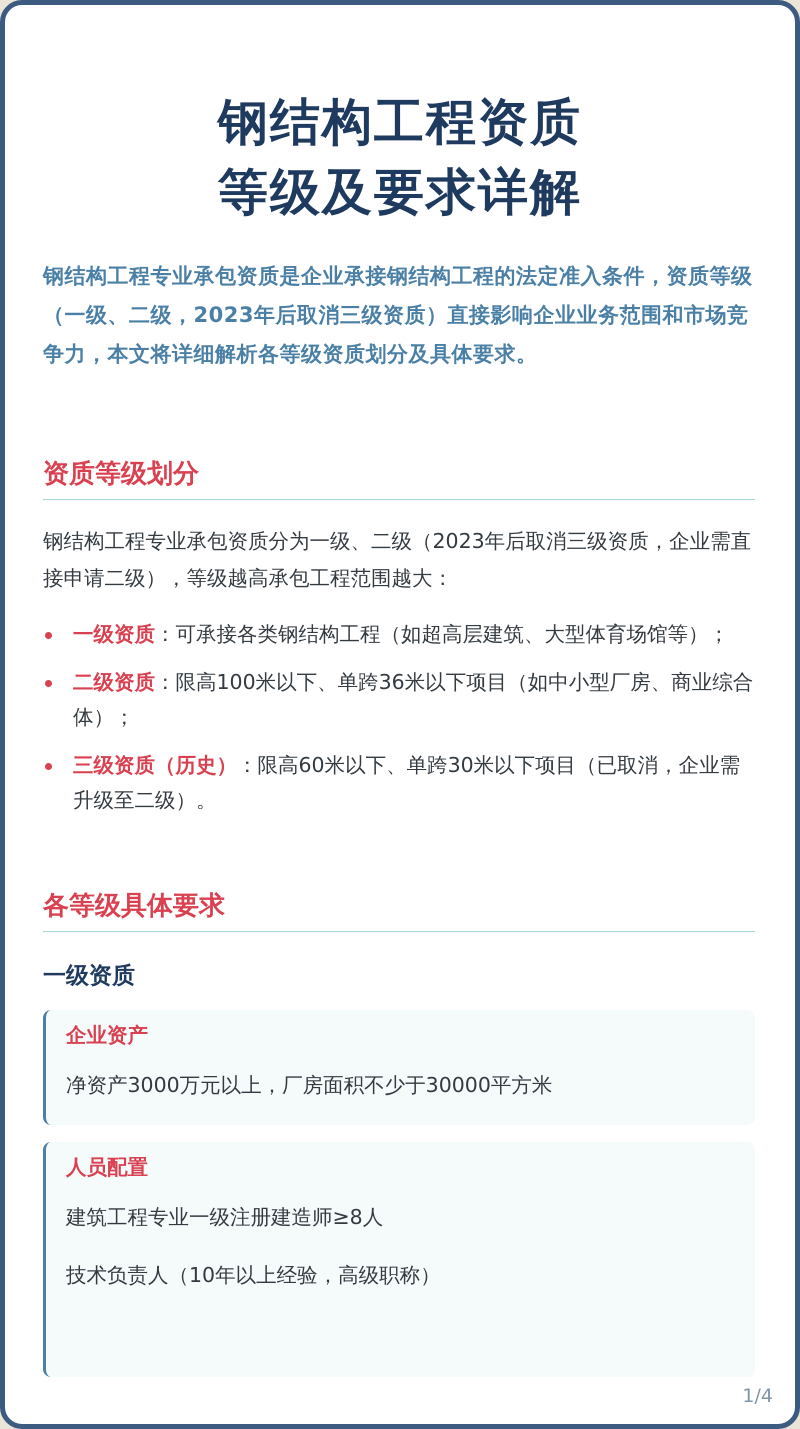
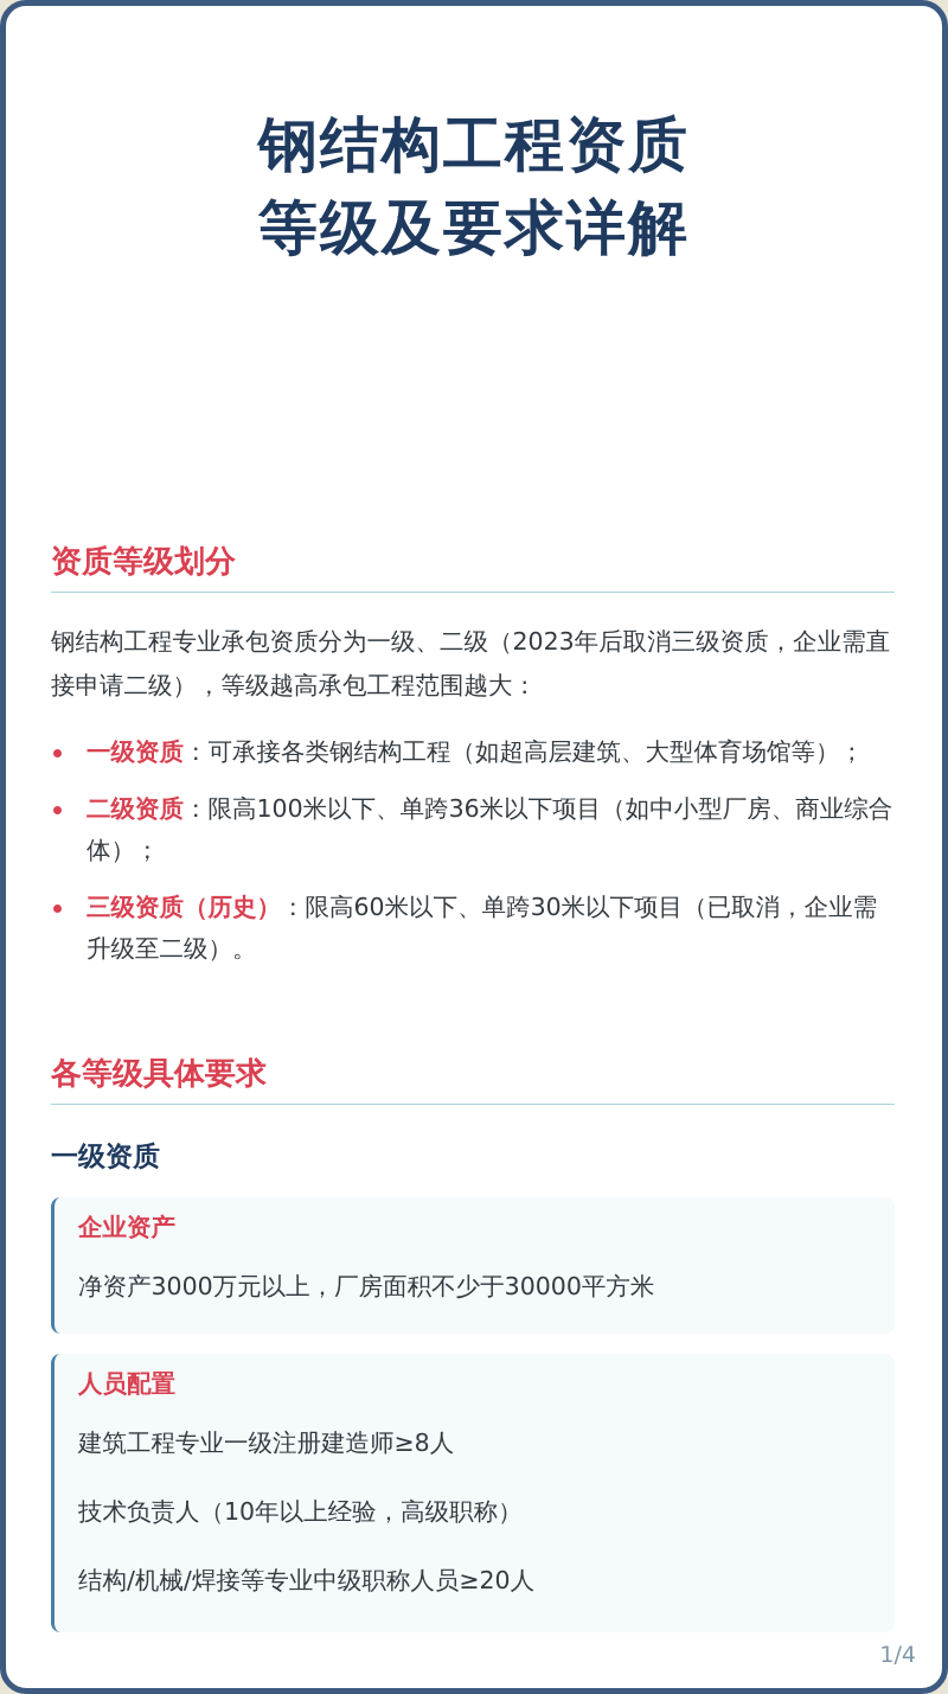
  钢结构工程资质
  等级及要求详解
- 钢结构工程专业承包资质是企业承接钢结构工程的法定准入条件，资质等级（一级、二级，2023年后取消三级资质）直接影响企业业务范围和市场竞争力，本文将详细解析各等级资质划分及具体要求。
  资质等级划分
  钢结构工程专业承包资质分为一级、二级（2023年后取消三级资质，企业需直接申请二级），等级越高承包工程范围越大：
  一级资质：可承接各类钢结构工程（如超高层建筑、大型体育场馆等）；
  二级资质：限高100米以下、单跨36米以下项目（如中小型厂房、商业综合体）；
  三级资质（历史）：限高60米以下、单跨30米以下项目（已取消，企业需升级至二级）。
  各等级具体要求
  一级资质
  企业资产
  净资产3000万元以上，厂房面积不少于30000平方米
  人员配置
  建筑工程专业一级注册建造师≥8人
  技术负责人（10年以上经验，高级职称）
+ 结构/机械/焊接等专业中级职称人员≥20人
  1/4
